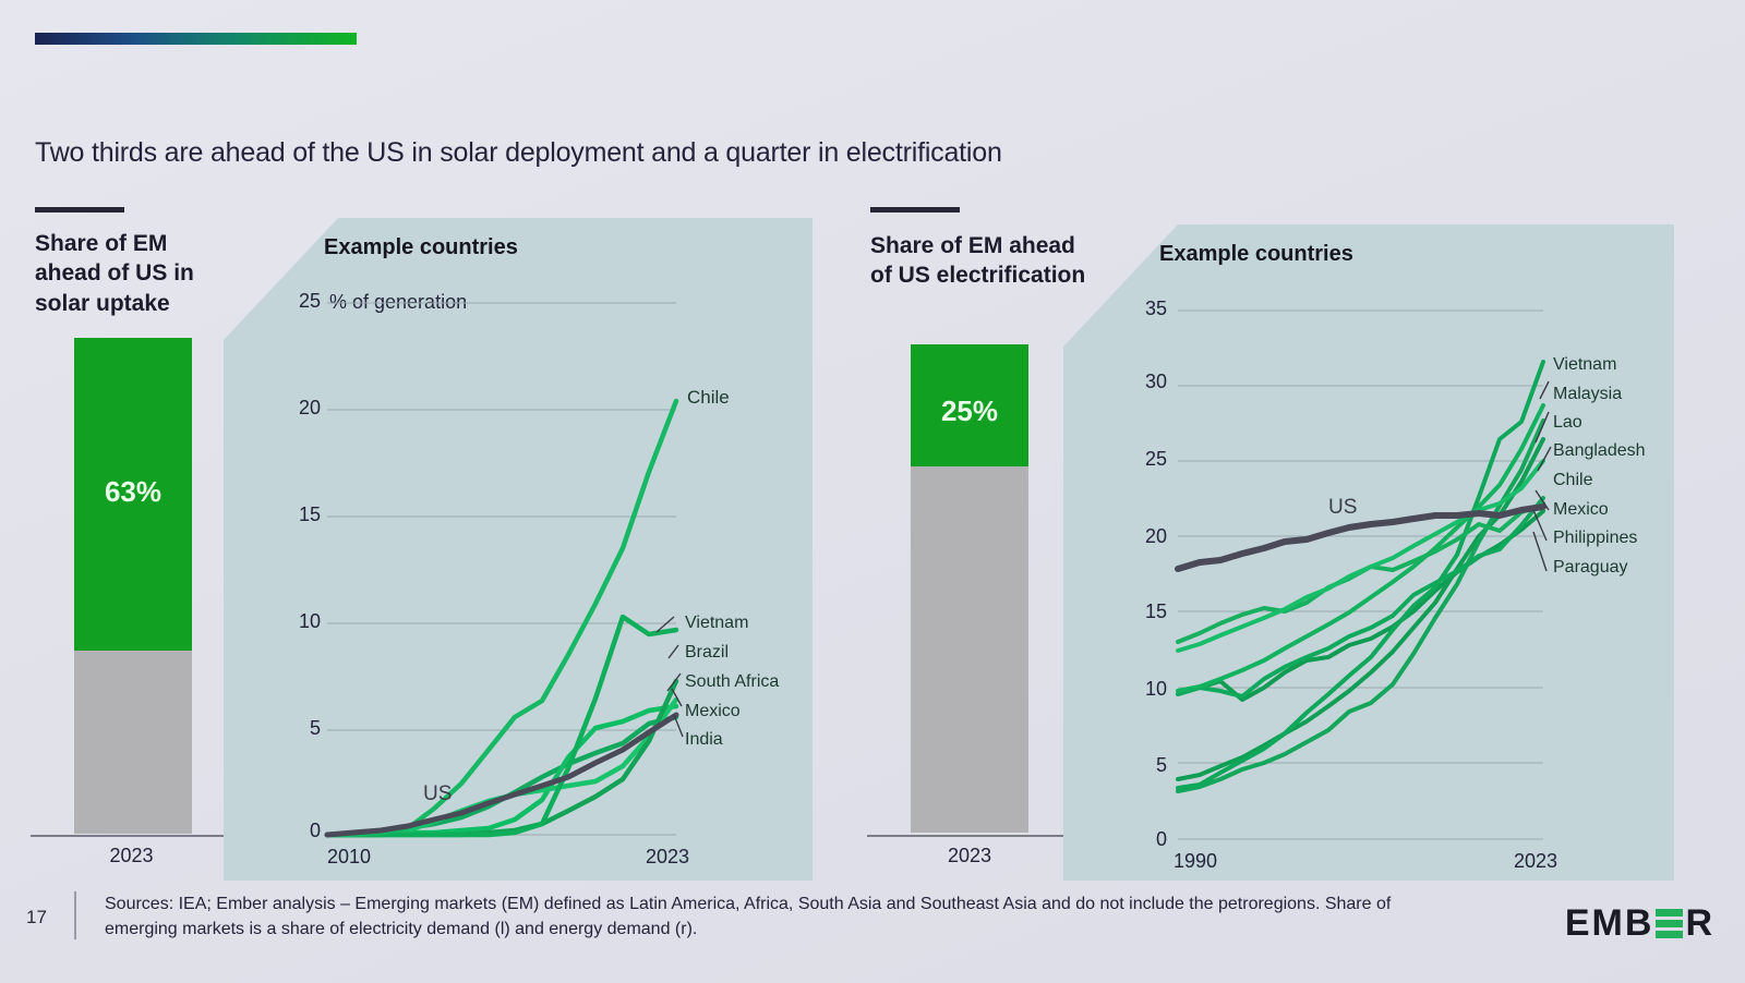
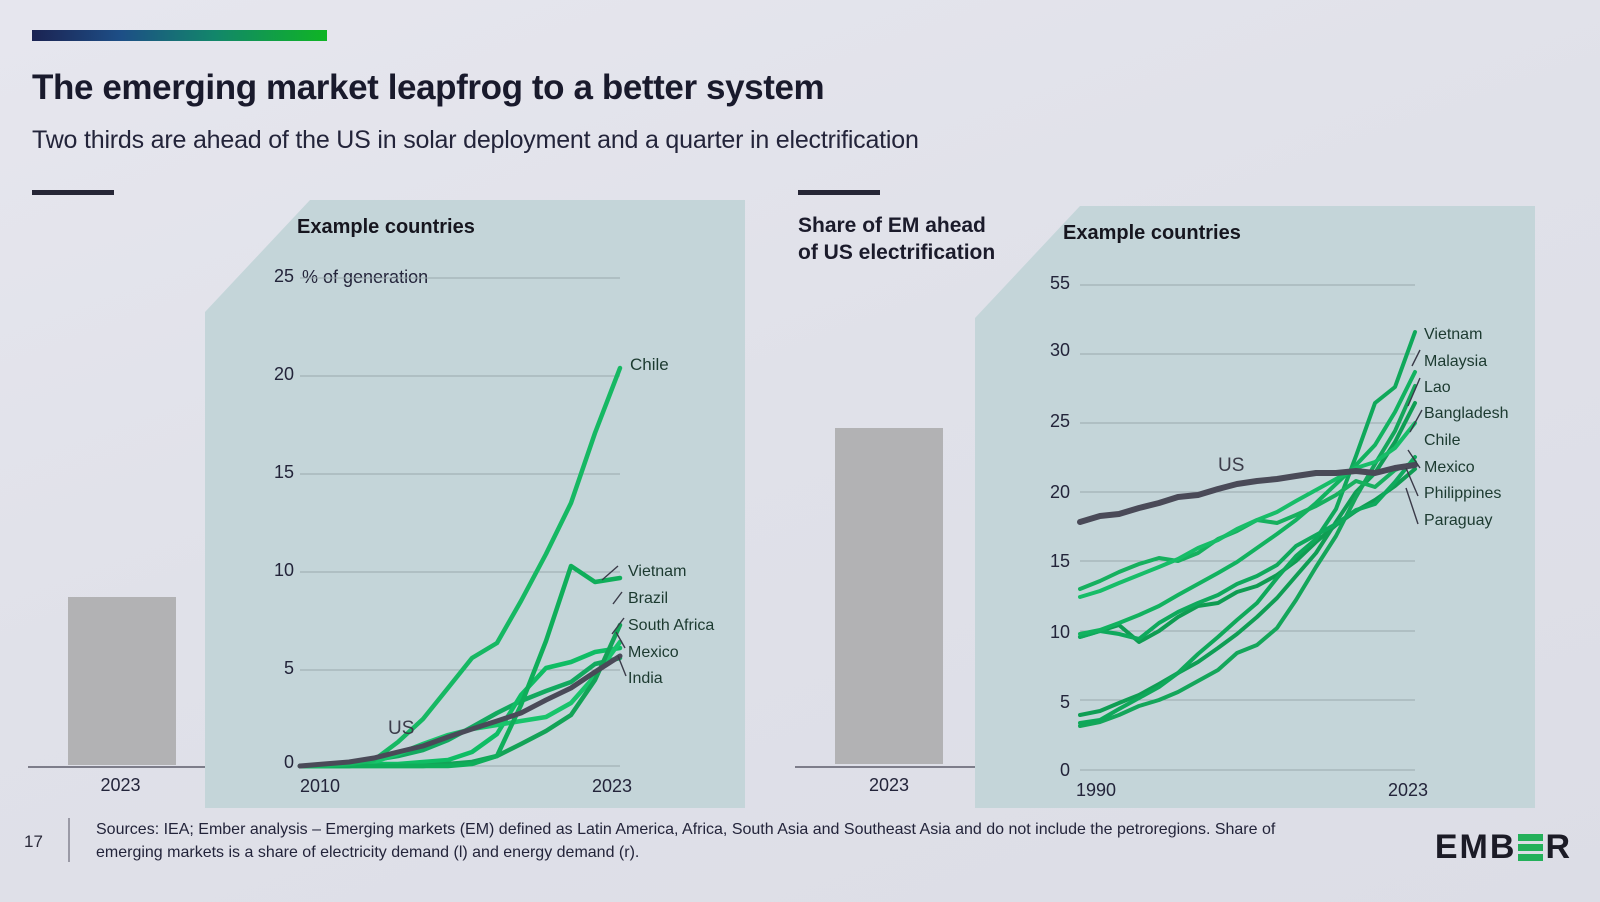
+ The emerging market leapfrog to a better system
  Two thirds are ahead of the US in solar deployment and a quarter in electrification
- Share of EM ahead of US in solar uptake
- 63%
  2023
  Example countries
  25
  % of generation
  20
  15
  10
  5
  0
  Vietnam
  Brazil
  South Africa
  Mexico
  India
  Chile
  US
  2010
  2023
  Share of EM ahead of US electrification
- 25%
  2023
  Example countries
- 35
+ 55
  30
  25
  20
  15
  10
  5
  0
  Vietnam
  Malaysia
  Lao
  Bangladesh
  Chile
  Mexico
  Philippines
  Paraguay
  US
  1990
  2023
  17
  Sources: IEA; Ember analysis – Emerging markets (EM) defined as Latin America, Africa, South Asia and Southeast Asia and do not include the petroregions. Share of emerging markets is a share of electricity demand (l) and energy demand (r).
  EMB
  R
